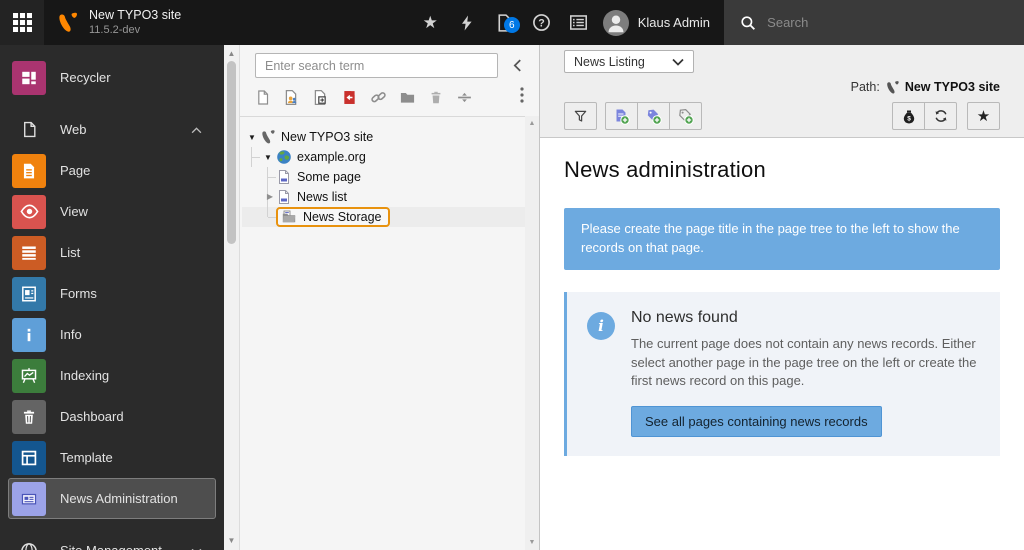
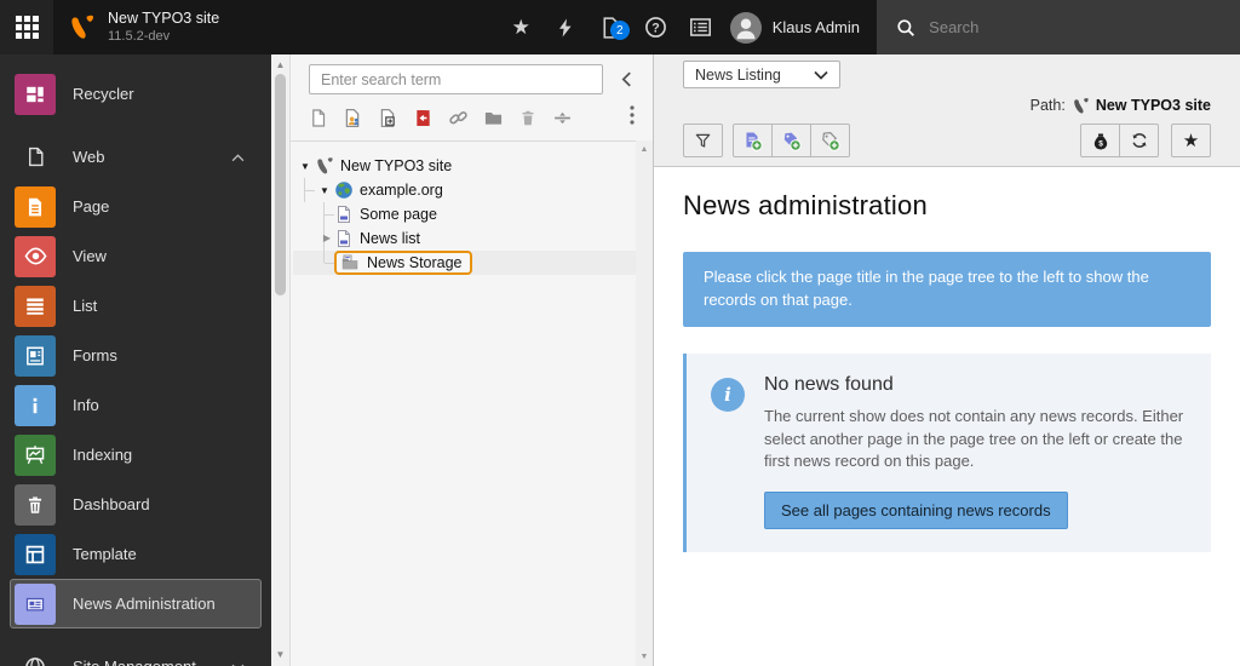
  New TYPO3 site
  11.5.2-dev
  ★
- 6
+ 2
  ?
  Klaus Admin
  Search
  Recycler
  Web
  Page
  View
  List
  Forms
  Info
  Indexing
  Dashboard
  Template
  News Administration
  ▲
  ▼
  Enter search term
  ▼
  New TYPO3 site
  ▼
  example.org
  Some page
  ▶
  News list
  News Storage
  News Listing
  Path:
  New TYPO3 site
  ★
  News administration
- Please create the page title in the page tree to the left to show the records on that page.
+ Please click the page title in the page tree to the left to show the records on that page.
  i
  No news found
- The current page does not contain any news records. Either select another page in the page tree on the left or create the first news record on this page.
+ The current show does not contain any news records. Either select another page in the page tree on the left or create the first news record on this page.
  See all pages containing news records
